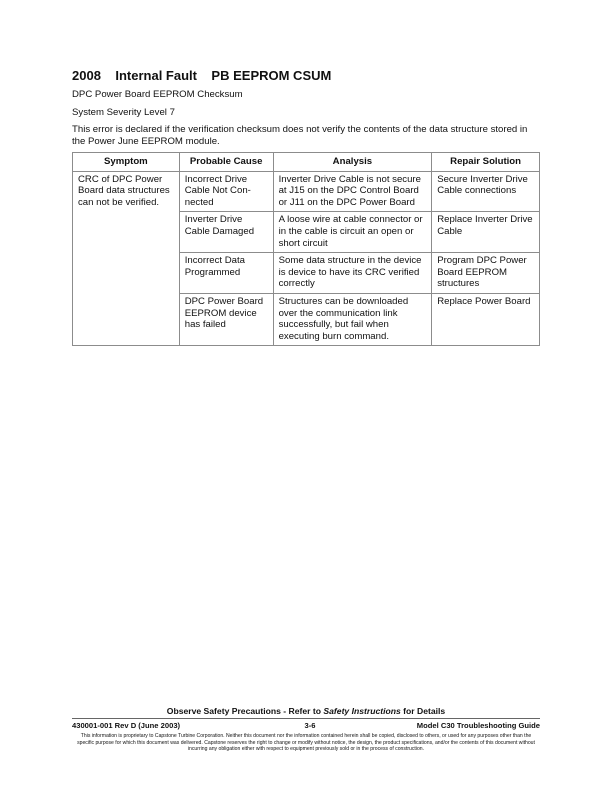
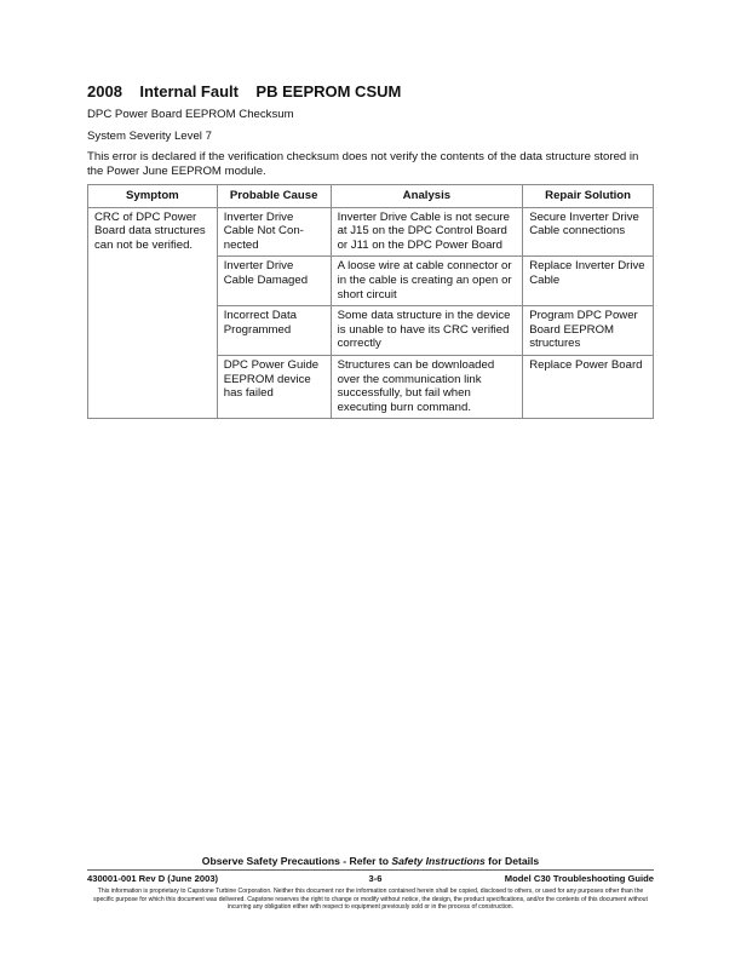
  2008 Internal Fault PB EEPROM CSUM
  DPC Power Board EEPROM Checksum
  System Severity Level 7
  This error is declared if the verification checksum does not verify the contents of the data structure stored in the Power June EEPROM module.
  Symptom	Probable Cause	Analysis	Repair Solution
- CRC of DPC Power Board data structures can not be verified.	Incorrect Drive Cable Not Con-nected	Inverter Drive Cable is not secure at J15 on the DPC Control Board or J11 on the DPC Power Board	Secure Inverter Drive Cable connections
+ CRC of DPC Power Board data structures can not be verified.	Inverter Drive Cable Not Con-nected	Inverter Drive Cable is not secure at J15 on the DPC Control Board or J11 on the DPC Power Board	Secure Inverter Drive Cable connections
- Inverter Drive Cable Damaged	A loose wire at cable connector or in the cable is circuit an open or short circuit	Replace Inverter Drive Cable
+ Inverter Drive Cable Damaged	A loose wire at cable connector or in the cable is creating an open or short circuit	Replace Inverter Drive Cable
- Incorrect Data Programmed	Some data structure in the device is device to have its CRC verified correctly	Program DPC Power Board EEPROM structures
+ Incorrect Data Programmed	Some data structure in the device is unable to have its CRC verified correctly	Program DPC Power Board EEPROM structures
- DPC Power Board EEPROM device has failed	Structures can be downloaded over the communication link successfully, but fail when executing burn command.	Replace Power Board
+ DPC Power Guide EEPROM device has failed	Structures can be downloaded over the communication link successfully, but fail when executing burn command.	Replace Power Board
  Observe Safety Precautions - Refer to Safety Instructions for Details
  430001-001 Rev D (June 2003)
  3-6
  Model C30 Troubleshooting Guide
